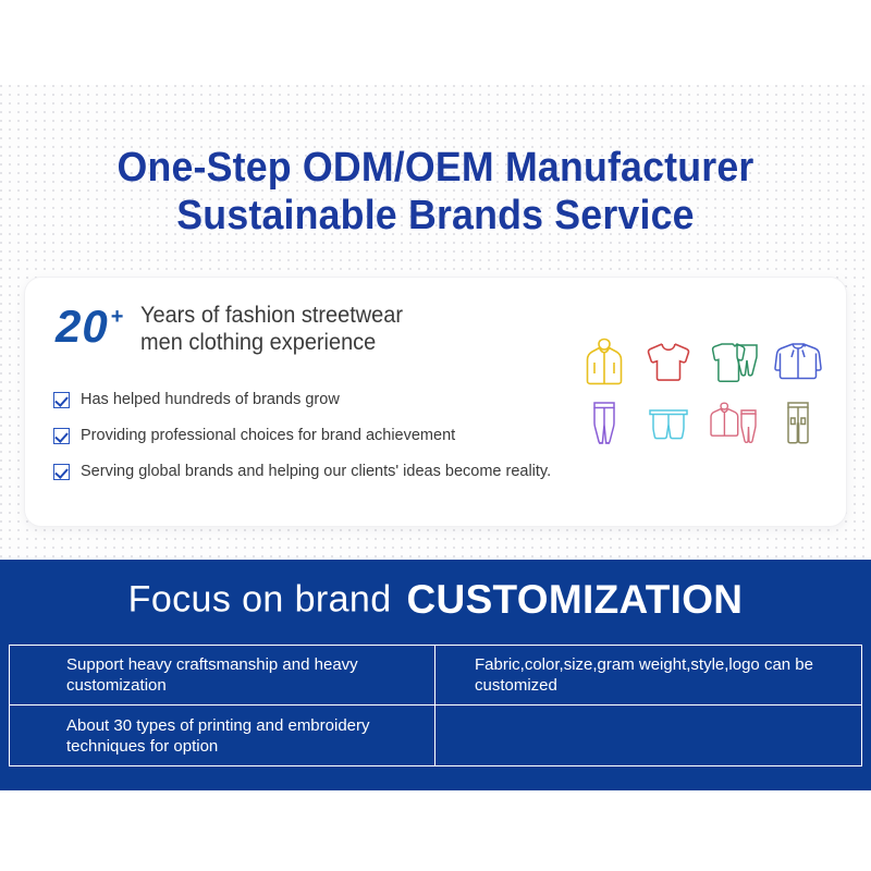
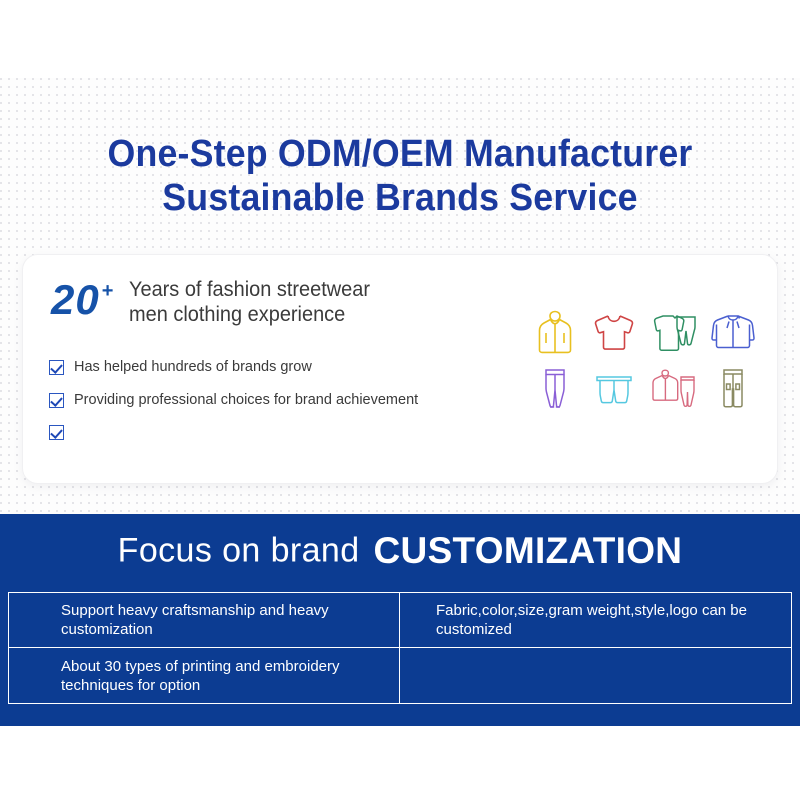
  One-Step ODM/OEM Manufacturer
  Sustainable Brands Service
  20
  +
  Years of fashion streetwear
  men clothing experience
  Has helped hundreds of brands grow
  Providing professional choices for brand achievement
- Serving global brands and helping our clients' ideas become reality.
  Focus on brand CUSTOMIZATION
  Support heavy craftsmanship and heavy customization
  Fabric,color,size,gram weight,style,logo can be customized
  About 30 types of printing and embroidery techniques for option
